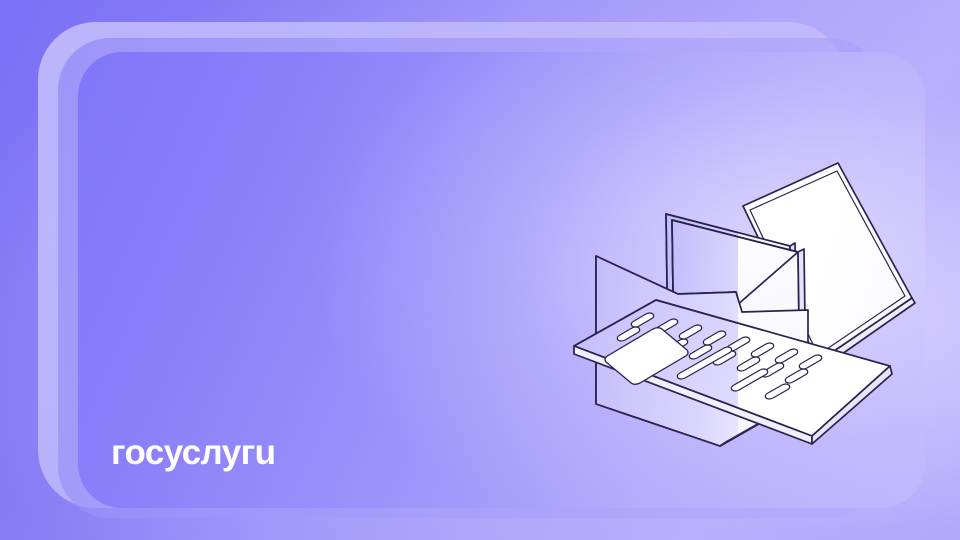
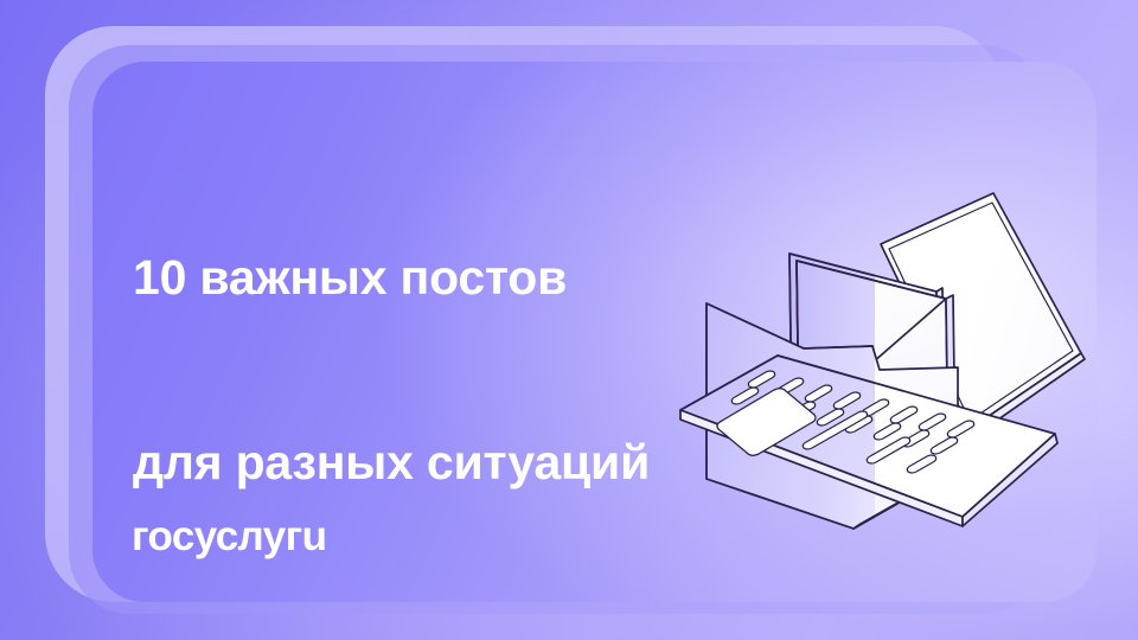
+ 10 важных постов
+ для разных ситуаций
  госуслугu
